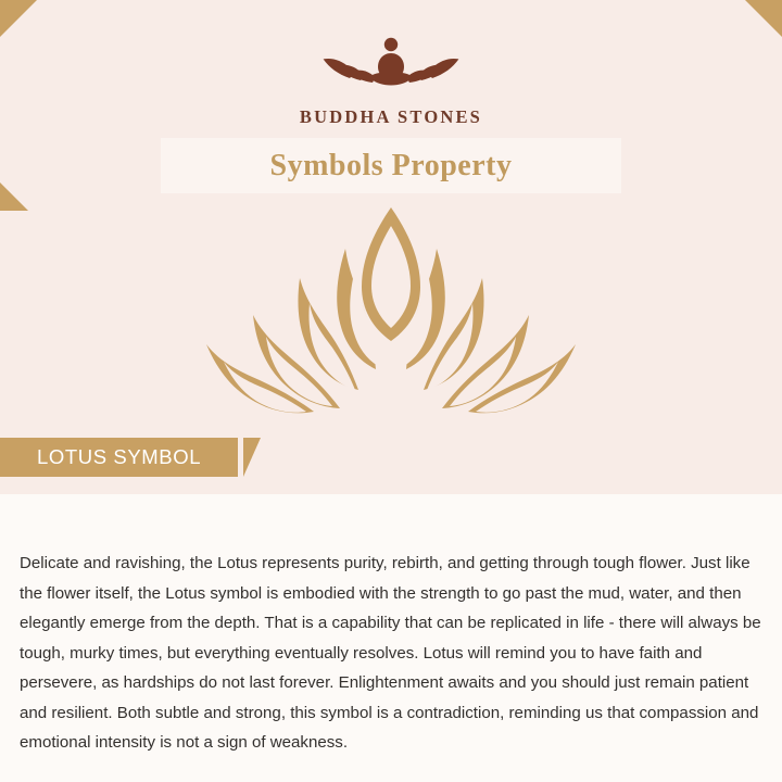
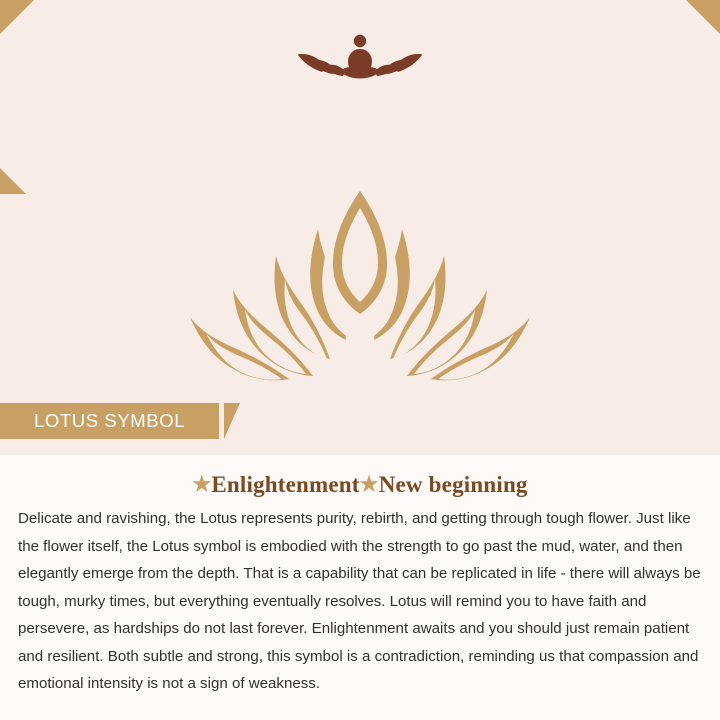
- BUDDHA STONES
- Symbols Property
  LOTUS SYMBOL
+ ★Enlightenment★New beginning
  Delicate and ravishing, the Lotus represents purity, rebirth, and getting through tough flower. Just like the flower itself, the Lotus symbol is embodied with the strength to go past the mud, water, and then elegantly emerge from the depth. That is a capability that can be replicated in life - there will always be tough, murky times, but everything eventually resolves. Lotus will remind you to have faith and persevere, as hardships do not last forever. Enlightenment awaits and you should just remain patient and resilient. Both subtle and strong, this symbol is a contradiction, reminding us that compassion and emotional intensity is not a sign of weakness.
